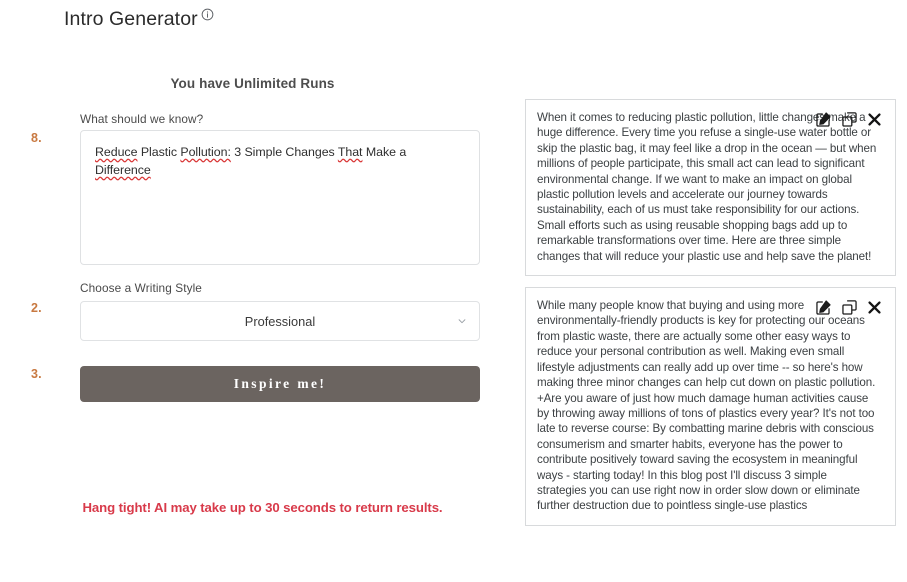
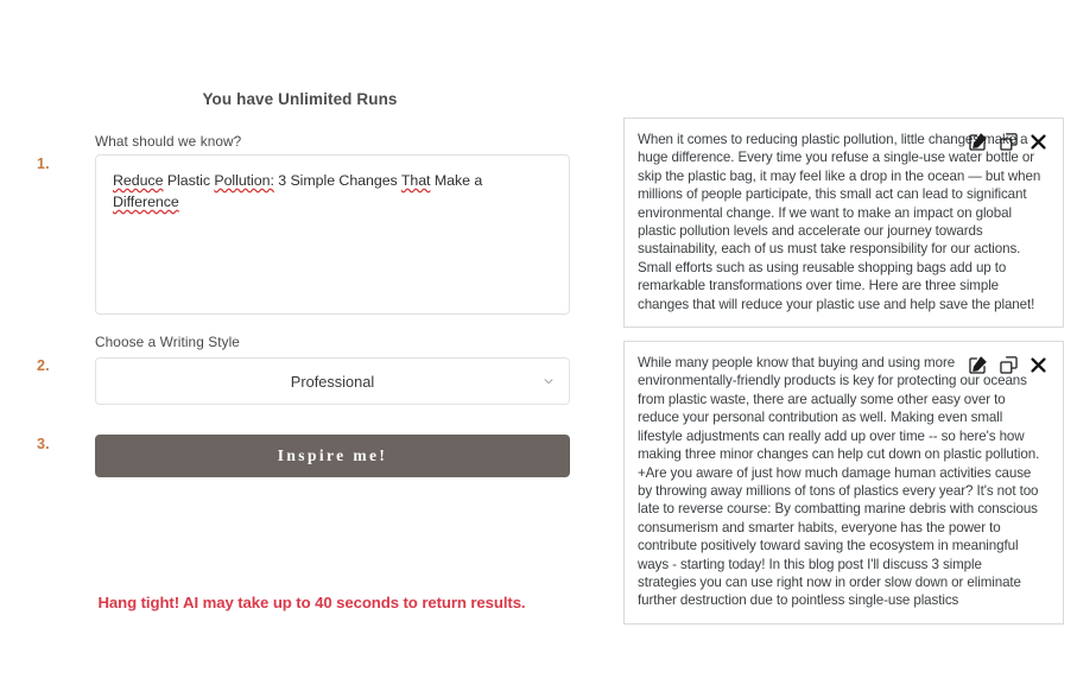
- Intro Generator
  You have Unlimited Runs
- 8.
+ 1.
  2.
  3.
  What should we know?
  Reduce Plastic Pollution: 3 Simple Changes That Make a Difference
  Choose a Writing Style
  Professional
  Inspire me!
- Hang tight! AI may take up to 30 seconds to return results.
+ Hang tight! AI may take up to 40 seconds to return results.
  When it comes to reducing plastic pollution, little changes mae a huge difference. Every time you refuse a single-use water bottle or skip the plastic bag, it may feel like a drop in the ocean — but when millions of people participate, this small act can lead to significant environmental change. If we want to make an impact on global plastic pollution levels and accelerate our journey towards sustainability, each of us must take responsibility for our actions. Small efforts such as using reusable shopping bags add up to remarkable transformations over time. Here are three simple changes that will reduce your plastic use and help save the planet!
- While many people know that buying and using more environmentally-friendly products is key for protecting our oceans from plastic waste, there are actually some other easy ways to reduce your personal contribution as well. Making even small lifestyle adjustments can really add up over time -- so here's how making three minor changes can help cut down on plastic pollution. +Are you aware of just how much damage human activities cause by throwing away millions of tons of plastics every year? It's not too late to reverse course: By combatting marine debris with conscious consumerism and smarter habits, everyone has the power to contribute positively toward saving the ecosystem in meaningful ways - starting today! In this blog post I'll discuss 3 simple strategies you can use right now in order slow down or eliminate further destruction due to pointless single-use plastics
+ While many people know that buying and using more environmentally-friendly products is key for protecting our oceans from plastic waste, there are actually some other easy over to reduce your personal contribution as well. Making even small lifestyle adjustments can really add up over time -- so here's how making three minor changes can help cut down on plastic pollution. +Are you aware of just how much damage human activities cause by throwing away millions of tons of plastics every year? It's not too late to reverse course: By combatting marine debris with conscious consumerism and smarter habits, everyone has the power to contribute positively toward saving the ecosystem in meaningful ways - starting today! In this blog post I'll discuss 3 simple strategies you can use right now in order slow down or eliminate further destruction due to pointless single-use plastics
